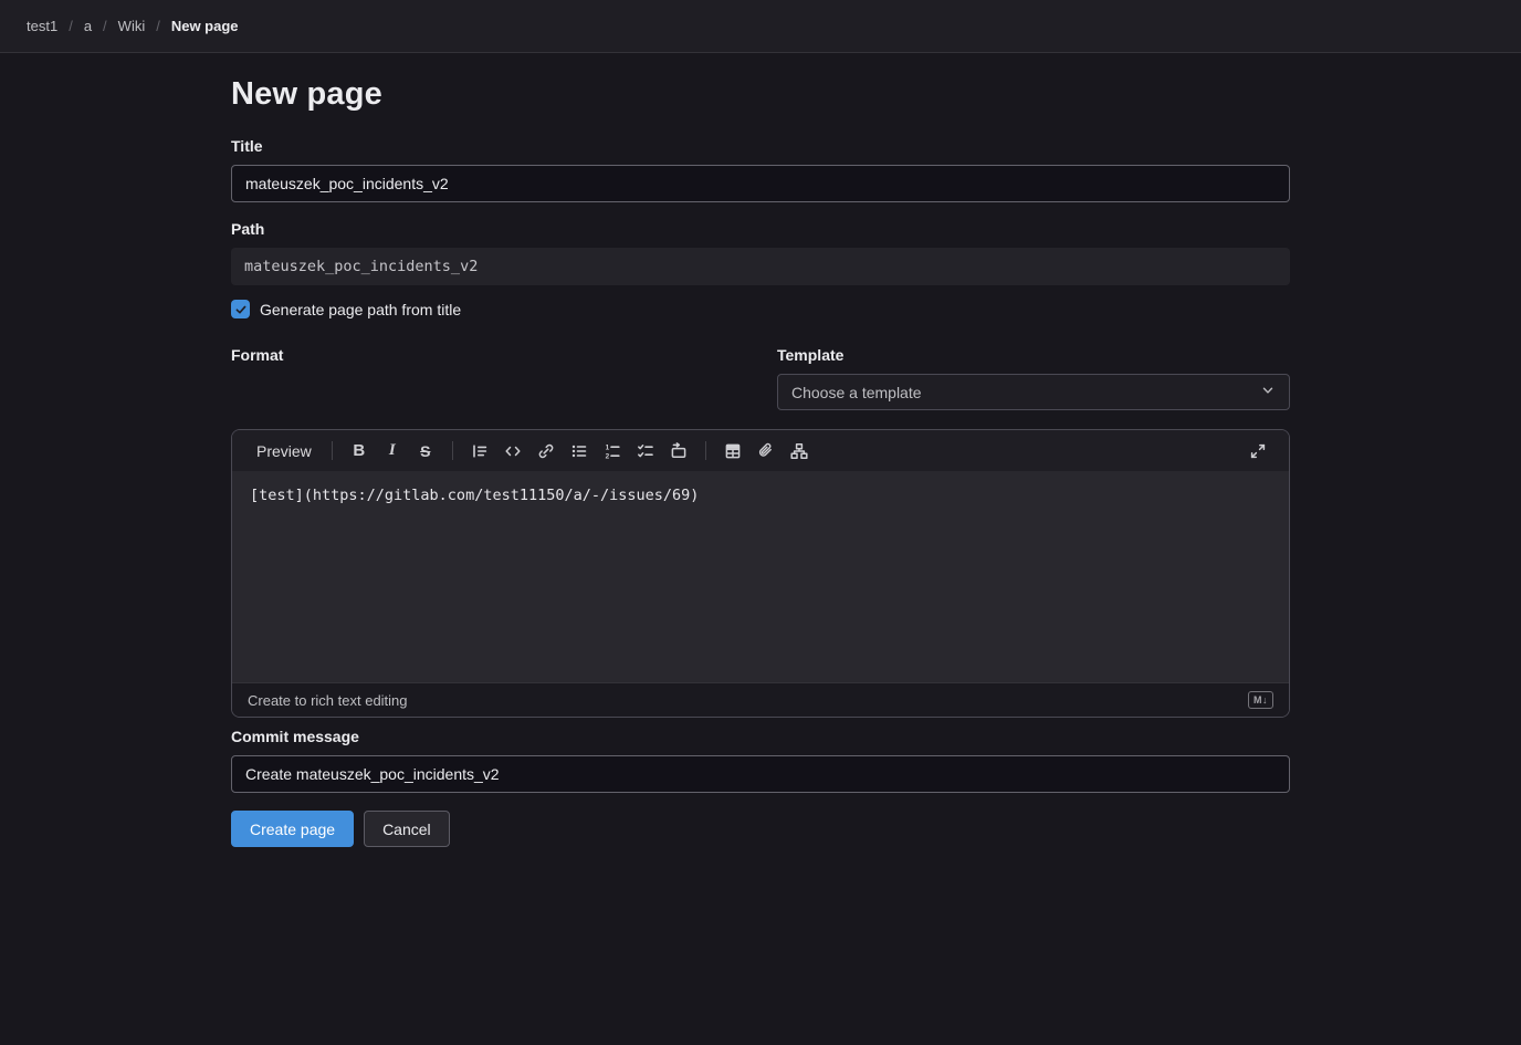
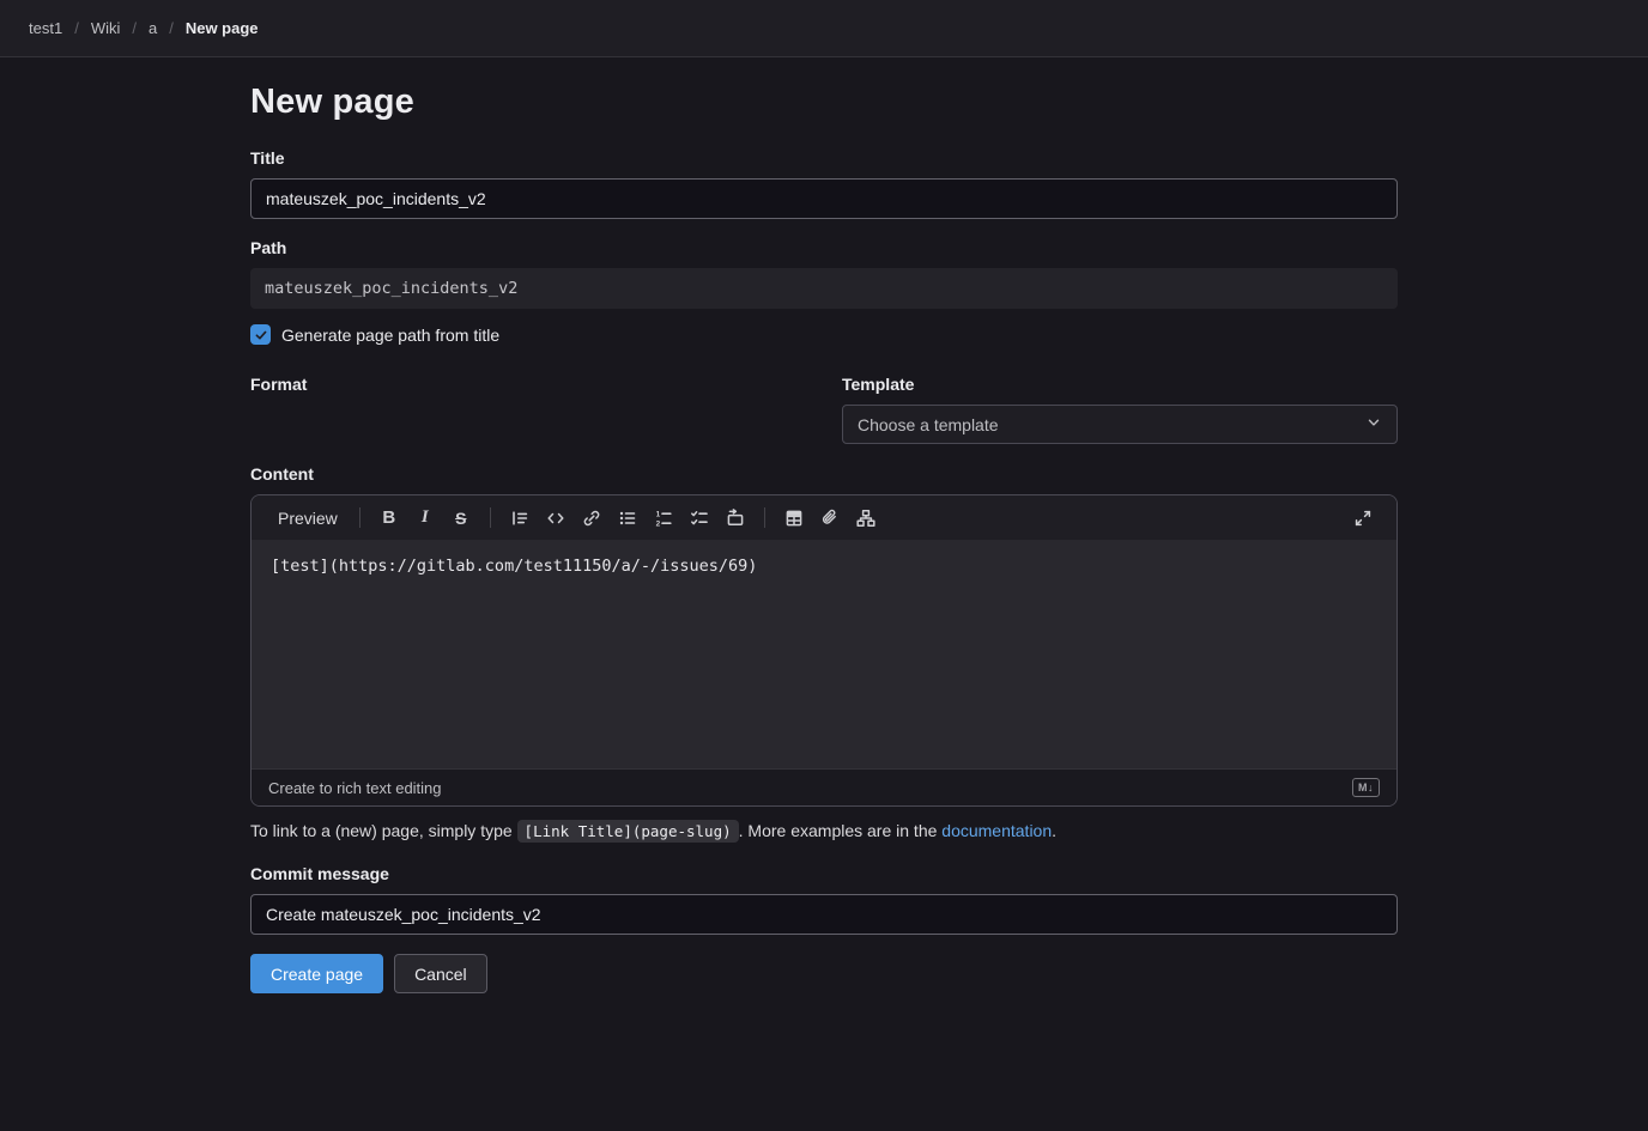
  test1
  /
- a
+ Wiki
  /
- Wiki
+ a
  /
  New page
  New page
  Title
  mateuszek_poc_incidents_v2
  Path
  mateuszek_poc_incidents_v2
  Generate page path from title
  Format
  Template
  Choose a template
+ Content
  Preview
  B
  I
  S
  [test](https://gitlab.com/test11150/a/-/issues/69)
  Create to rich text editing
  M↓
+ To link to a (new) page, simply type [Link Title](page-slug) . More examples are in the documentation.
  Commit message
  Create mateuszek_poc_incidents_v2
  Create page
  Cancel
